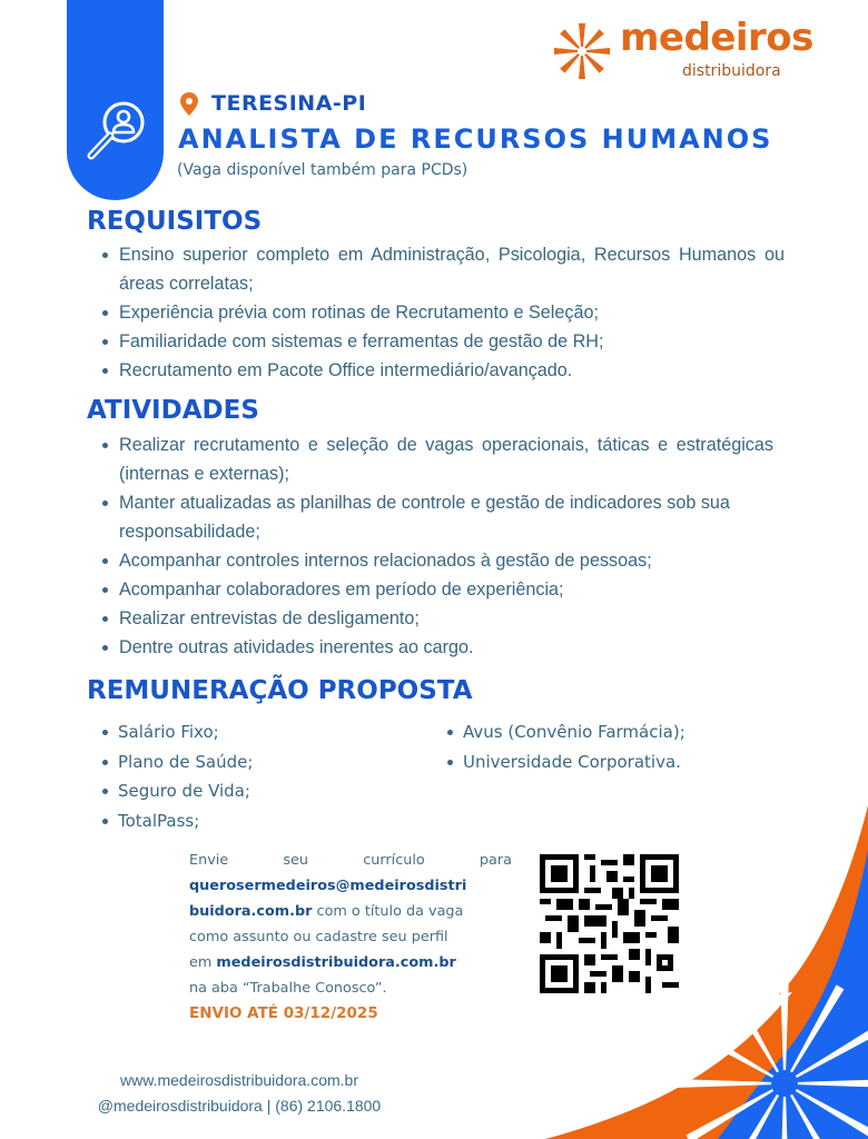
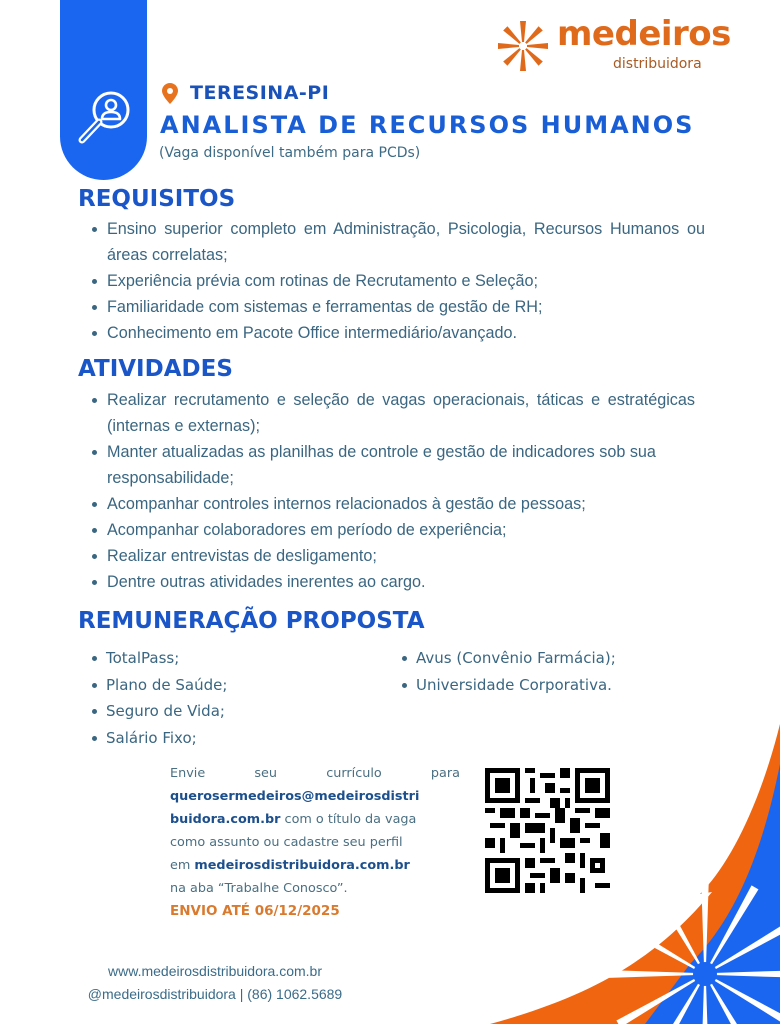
  medeiros
  distribuidora
  TERESINA-PI
  ANALISTA DE RECURSOS HUMANOS
  (Vaga disponível também para PCDs)
  REQUISITOS
  Ensino superior completo em Administração, Psicologia, Recursos Humanos ou áreas correlatas;
  Experiência prévia com rotinas de Recrutamento e Seleção;
  Familiaridade com sistemas e ferramentas de gestão de RH;
- Recrutamento em Pacote Office intermediário/avançado.
+ Conhecimento em Pacote Office intermediário/avançado.
  ATIVIDADES
  Realizar recrutamento e seleção de vagas operacionais, táticas e estratégicas (internas e externas);
  Manter atualizadas as planilhas de controle e gestão de indicadores sob sua responsabilidade;
  Acompanhar controles internos relacionados à gestão de pessoas;
  Acompanhar colaboradores em período de experiência;
  Realizar entrevistas de desligamento;
  Dentre outras atividades inerentes ao cargo.
  REMUNERAÇÃO PROPOSTA
- Salário Fixo;
+ TotalPass;
  Plano de Saúde;
  Seguro de Vida;
- TotalPass;
+ Salário Fixo;
  Avus (Convênio Farmácia);
  Universidade Corporativa.
  Envie
  seu
  currículo
  para
  querosermedeiros@medeirosdistri
  buidora.com.br com o título da vaga
  como assunto ou cadastre seu perfil
  em medeirosdistribuidora.com.br
  na aba “Trabalhe Conosco”.
- ENVIO ATÉ 03/12/2025
+ ENVIO ATÉ 06/12/2025
  www.medeirosdistribuidora.com.br
- @medeirosdistribuidora | (86) 2106.1800
+ @medeirosdistribuidora | (86) 1062.5689
